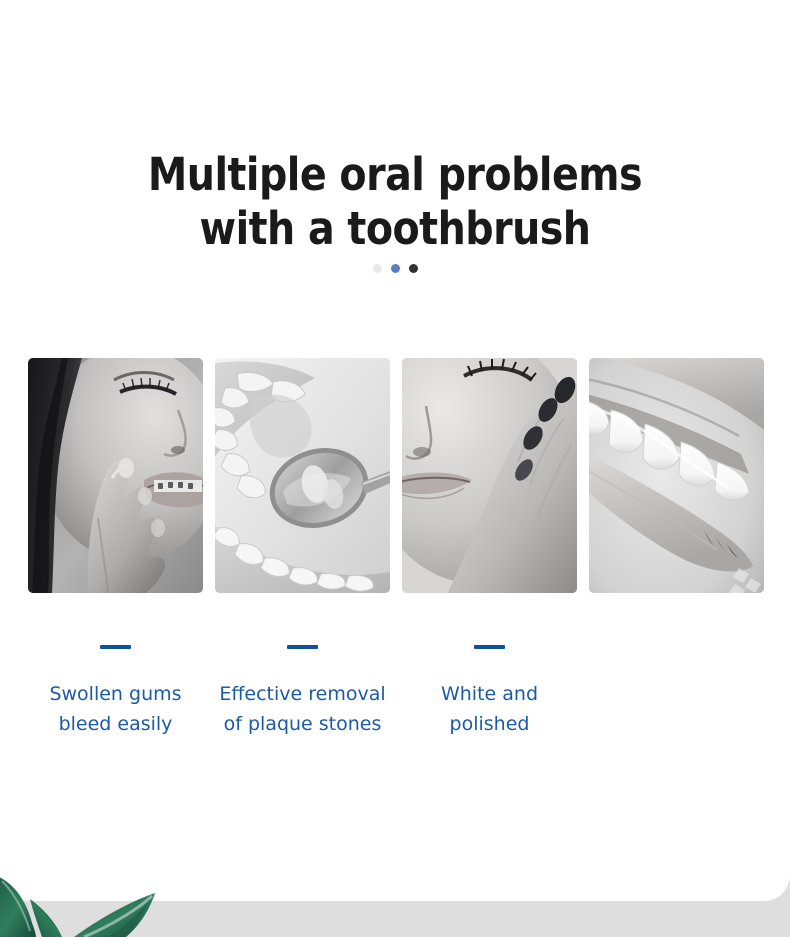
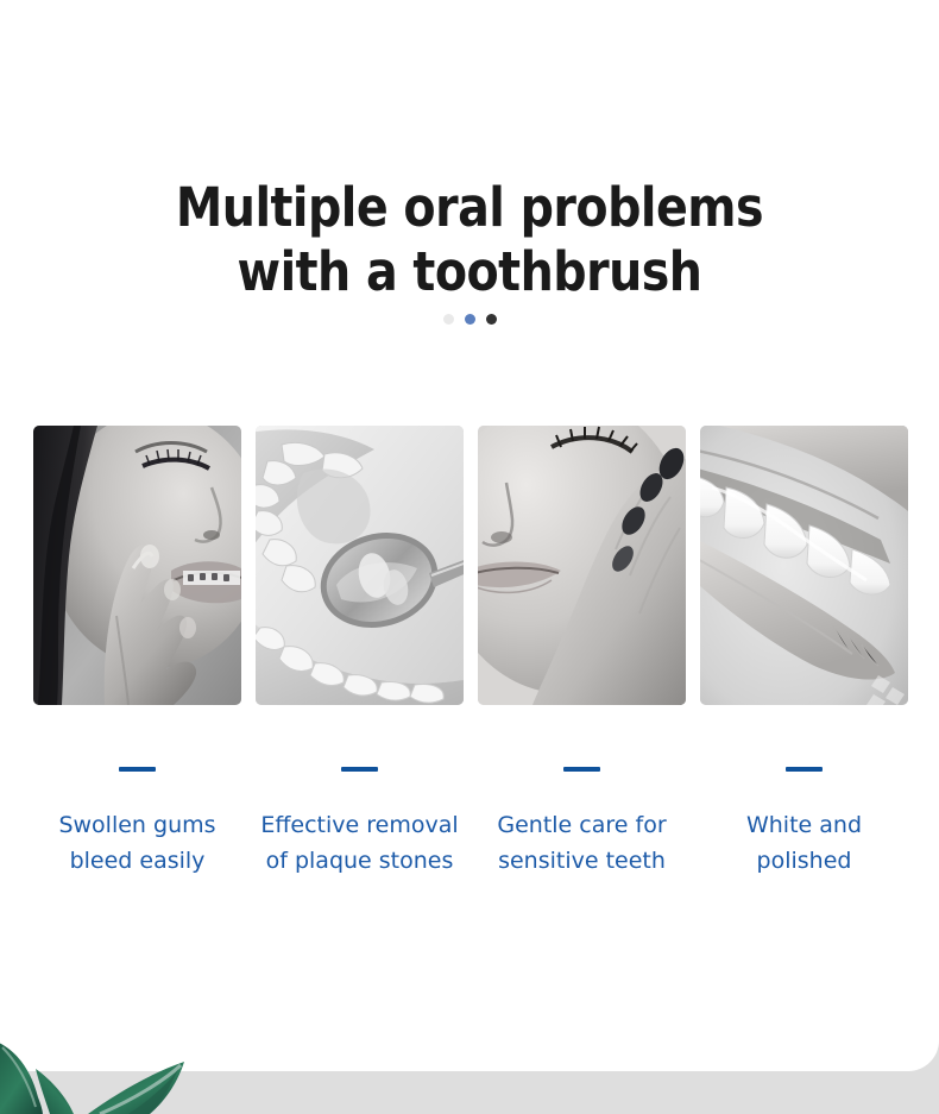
  Multiple oral problems
  with a toothbrush
  Swollen gums
  bleed easily
  Effective removal
  of plaque stones
+ Gentle care for
+ sensitive teeth
  White and
  polished
